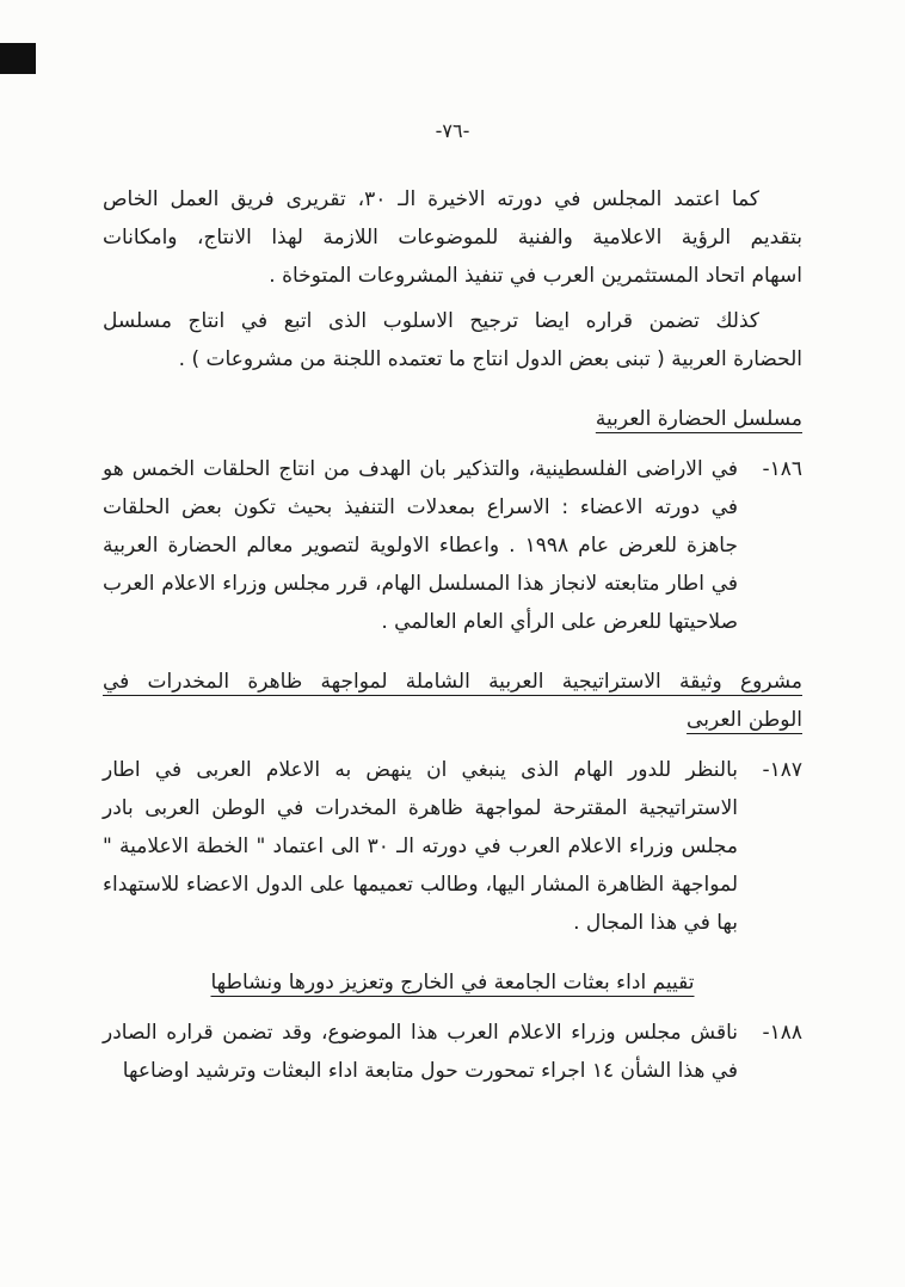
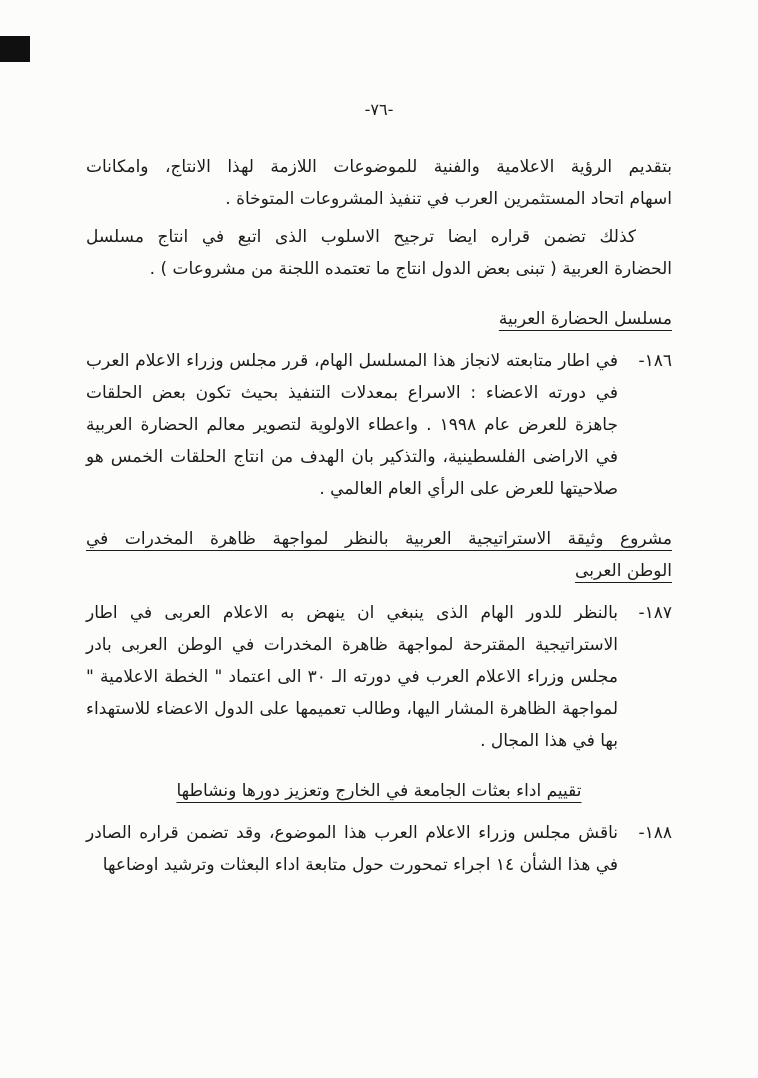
  -٧٦-
- كما اعتمد المجلس في دورته الاخيرة الـ ٣٠، تقريرى فريق العمل الخاص
  بتقديم الرؤية الاعلامية والفنية للموضوعات اللازمة لهذا الانتاج، وامكانات
  اسهام اتحاد المستثمرين العرب في تنفيذ المشروعات المتوخاة .
  كذلك تضمن قراره ايضا ترجيح الاسلوب الذى اتبع في انتاج مسلسل
  الحضارة العربية ( تبنى بعض الدول انتاج ما تعتمده اللجنة من مشروعات ) .
  مسلسل الحضارة العربية
  ١٨٦-
- في الاراضى الفلسطينية، والتذكير بان الهدف من انتاج الحلقات الخمس هو
+ في اطار متابعته لانجاز هذا المسلسل الهام، قرر مجلس وزراء الاعلام العرب
  في دورته الاعضاء : الاسراع بمعدلات التنفيذ بحيث تكون بعض الحلقات
  جاهزة للعرض عام ١٩٩٨ . واعطاء الاولوية لتصوير معالم الحضارة العربية
- في اطار متابعته لانجاز هذا المسلسل الهام، قرر مجلس وزراء الاعلام العرب
+ في الاراضى الفلسطينية، والتذكير بان الهدف من انتاج الحلقات الخمس هو
  صلاحيتها للعرض على الرأي العام العالمي .
- مشروع وثيقة الاستراتيجية العربية الشاملة لمواجهة ظاهرة المخدرات في
+ مشروع وثيقة الاستراتيجية العربية بالنظر لمواجهة ظاهرة المخدرات في
  الوطن العربى
  ١٨٧-
  بالنظر للدور الهام الذى ينبغي ان ينهض به الاعلام العربى في اطار
  الاستراتيجية المقترحة لمواجهة ظاهرة المخدرات في الوطن العربى بادر
  مجلس وزراء الاعلام العرب في دورته الـ ٣٠ الى اعتماد " الخطة الاعلامية "
  لمواجهة الظاهرة المشار اليها، وطالب تعميمها على الدول الاعضاء للاستهداء
  بها في هذا المجال .
  تقييم اداء بعثات الجامعة في الخارج وتعزيز دورها ونشاطها
  ١٨٨-
  ناقش مجلس وزراء الاعلام العرب هذا الموضوع، وقد تضمن قراره الصادر
  في هذا الشأن ١٤ اجراء تمحورت حول متابعة اداء البعثات وترشيد اوضاعها
